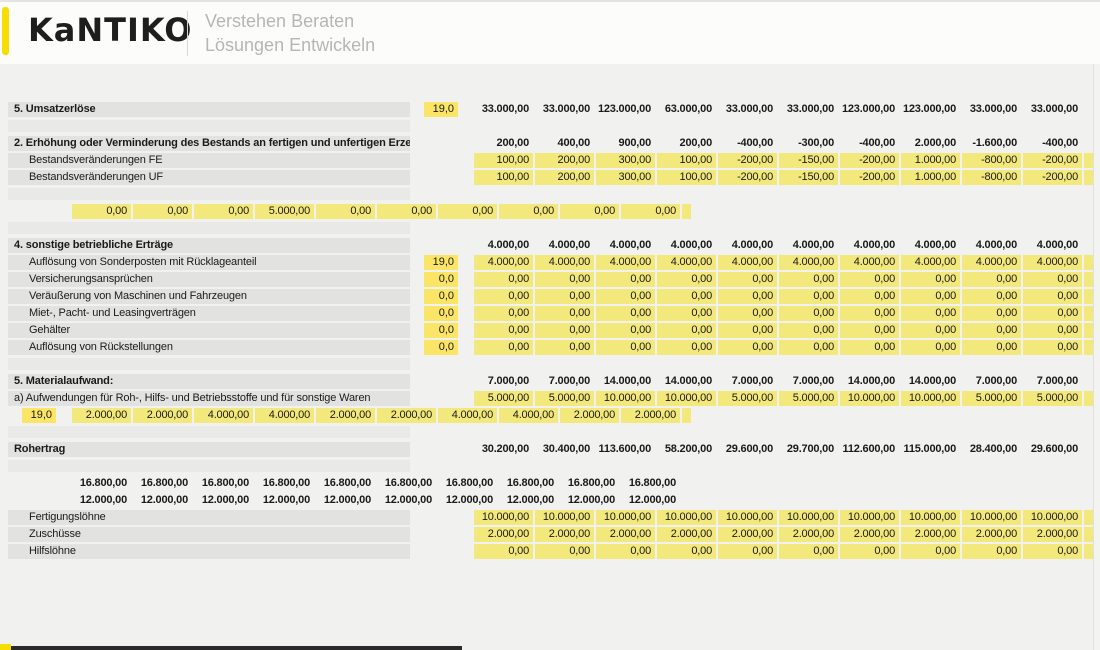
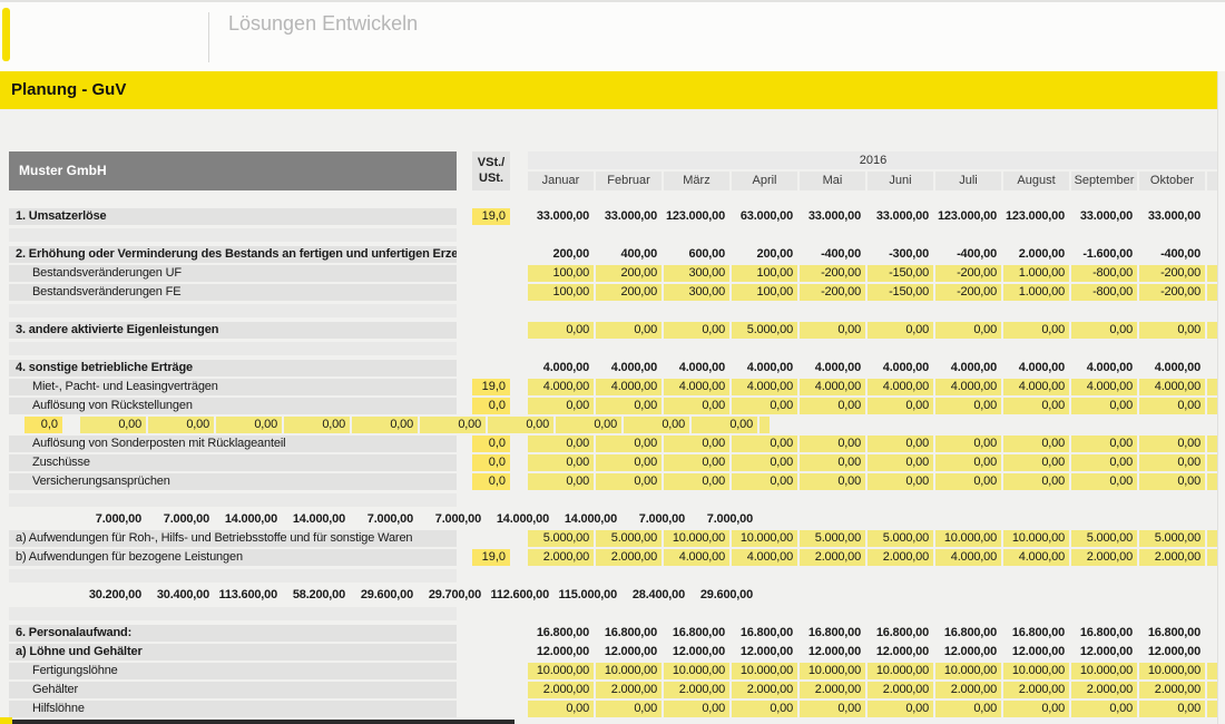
- KaNTIKO
- Verstehen Beraten
  Lösungen Entwickeln
+ Planung - GuV
+ Muster GmbH
+ VSt./
+ USt.
+ 2016
+ Januar
+ Februar
+ März
+ April
+ Mai
+ Juni
+ Juli
+ August
+ September
+ Oktober
- 5. Umsatzerlöse
+ 1. Umsatzerlöse
  19,0
  33.000,00
  33.000,00
  123.000,00
  63.000,00
  33.000,00
  33.000,00
  123.000,00
  123.000,00
  33.000,00
  33.000,00
  2. Erhöhung oder Verminderung des Bestands an fertigen und unfertigen Erze
  200,00
  400,00
- 900,00
+ 600,00
  200,00
  -400,00
  -300,00
  -400,00
  2.000,00
  -1.600,00
  -400,00
- Bestandsveränderungen FE
+ Bestandsveränderungen UF
  100,00
  200,00
  300,00
  100,00
  -200,00
  -150,00
  -200,00
  1.000,00
  -800,00
  -200,00
- Bestandsveränderungen UF
+ Bestandsveränderungen FE
  100,00
  200,00
  300,00
  100,00
  -200,00
  -150,00
  -200,00
  1.000,00
  -800,00
  -200,00
+ 3. andere aktivierte Eigenleistungen
  0,00
  0,00
  0,00
  5.000,00
  0,00
  0,00
  0,00
  0,00
  0,00
  0,00
  4. sonstige betriebliche Erträge
  4.000,00
  4.000,00
  4.000,00
  4.000,00
  4.000,00
  4.000,00
  4.000,00
  4.000,00
  4.000,00
  4.000,00
- Auflösung von Sonderposten mit Rücklageanteil
+ Miet-, Pacht- und Leasingverträgen
  19,0
  4.000,00
  4.000,00
  4.000,00
  4.000,00
  4.000,00
  4.000,00
  4.000,00
  4.000,00
  4.000,00
  4.000,00
- Versicherungsansprüchen
+ Auflösung von Rückstellungen
  0,0
  0,00
  0,00
  0,00
  0,00
  0,00
  0,00
  0,00
  0,00
  0,00
  0,00
- Veräußerung von Maschinen und Fahrzeugen
  0,0
  0,00
  0,00
  0,00
  0,00
  0,00
  0,00
  0,00
  0,00
  0,00
  0,00
- Miet-, Pacht- und Leasingverträgen
+ Auflösung von Sonderposten mit Rücklageanteil
  0,0
  0,00
  0,00
  0,00
  0,00
  0,00
  0,00
  0,00
  0,00
  0,00
  0,00
- Gehälter
+ Zuschüsse
  0,0
  0,00
  0,00
  0,00
  0,00
  0,00
  0,00
  0,00
  0,00
  0,00
  0,00
- Auflösung von Rückstellungen
+ Versicherungsansprüchen
  0,0
  0,00
  0,00
  0,00
  0,00
  0,00
  0,00
  0,00
  0,00
  0,00
  0,00
- 5. Materialaufwand:
  7.000,00
  7.000,00
  14.000,00
  14.000,00
  7.000,00
  7.000,00
  14.000,00
  14.000,00
  7.000,00
  7.000,00
  a) Aufwendungen für Roh-, Hilfs- und Betriebsstoffe und für sonstige Waren
  5.000,00
  5.000,00
  10.000,00
  10.000,00
  5.000,00
  5.000,00
  10.000,00
  10.000,00
  5.000,00
  5.000,00
+ b) Aufwendungen für bezogene Leistungen
  19,0
  2.000,00
  2.000,00
  4.000,00
  4.000,00
  2.000,00
  2.000,00
  4.000,00
  4.000,00
  2.000,00
  2.000,00
- Rohertrag
  30.200,00
  30.400,00
  113.600,00
  58.200,00
  29.600,00
  29.700,00
  112.600,00
  115.000,00
  28.400,00
  29.600,00
+ 6. Personalaufwand:
  16.800,00
  16.800,00
  16.800,00
  16.800,00
  16.800,00
  16.800,00
  16.800,00
  16.800,00
  16.800,00
  16.800,00
+ a) Löhne und Gehälter
  12.000,00
  12.000,00
  12.000,00
  12.000,00
  12.000,00
  12.000,00
  12.000,00
  12.000,00
  12.000,00
  12.000,00
  Fertigungslöhne
  10.000,00
  10.000,00
  10.000,00
  10.000,00
  10.000,00
  10.000,00
  10.000,00
  10.000,00
  10.000,00
  10.000,00
- Zuschüsse
+ Gehälter
  2.000,00
  2.000,00
  2.000,00
  2.000,00
  2.000,00
  2.000,00
  2.000,00
  2.000,00
  2.000,00
  2.000,00
  Hilfslöhne
  0,00
  0,00
  0,00
  0,00
  0,00
  0,00
  0,00
  0,00
  0,00
  0,00
